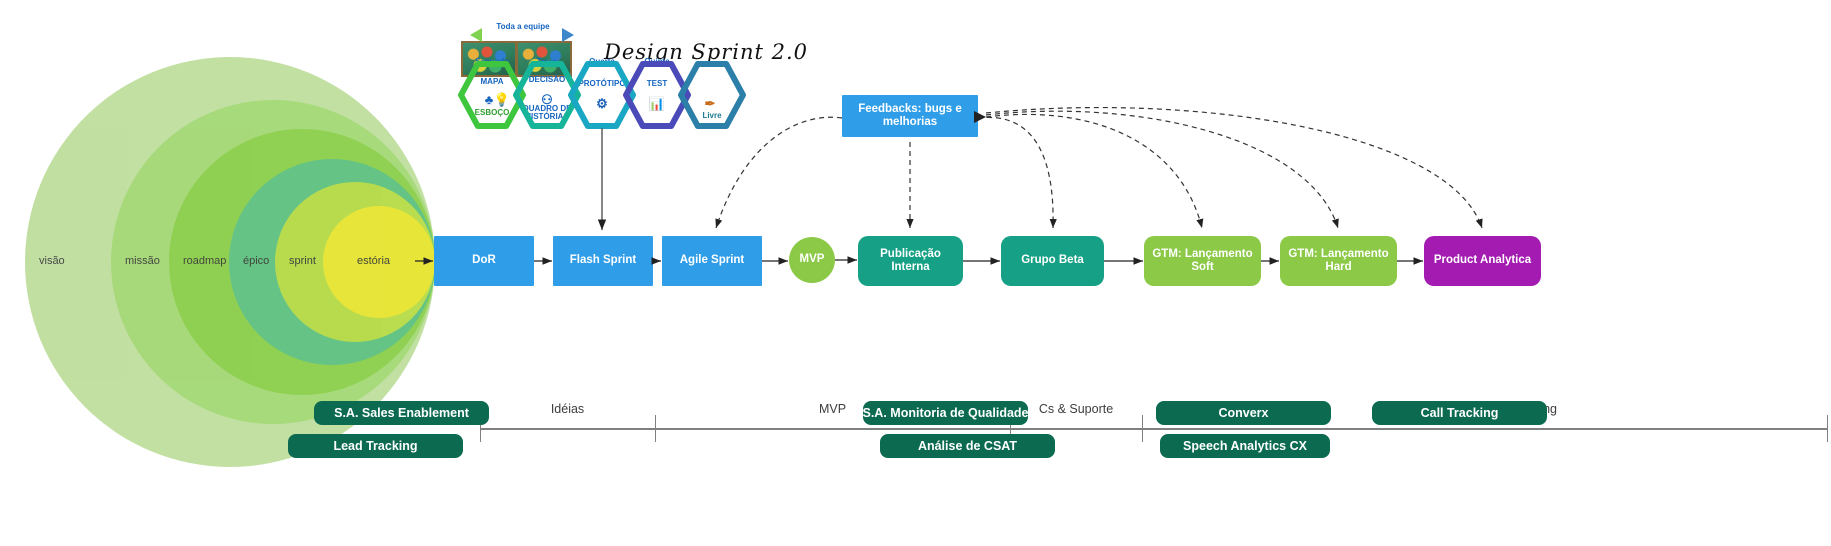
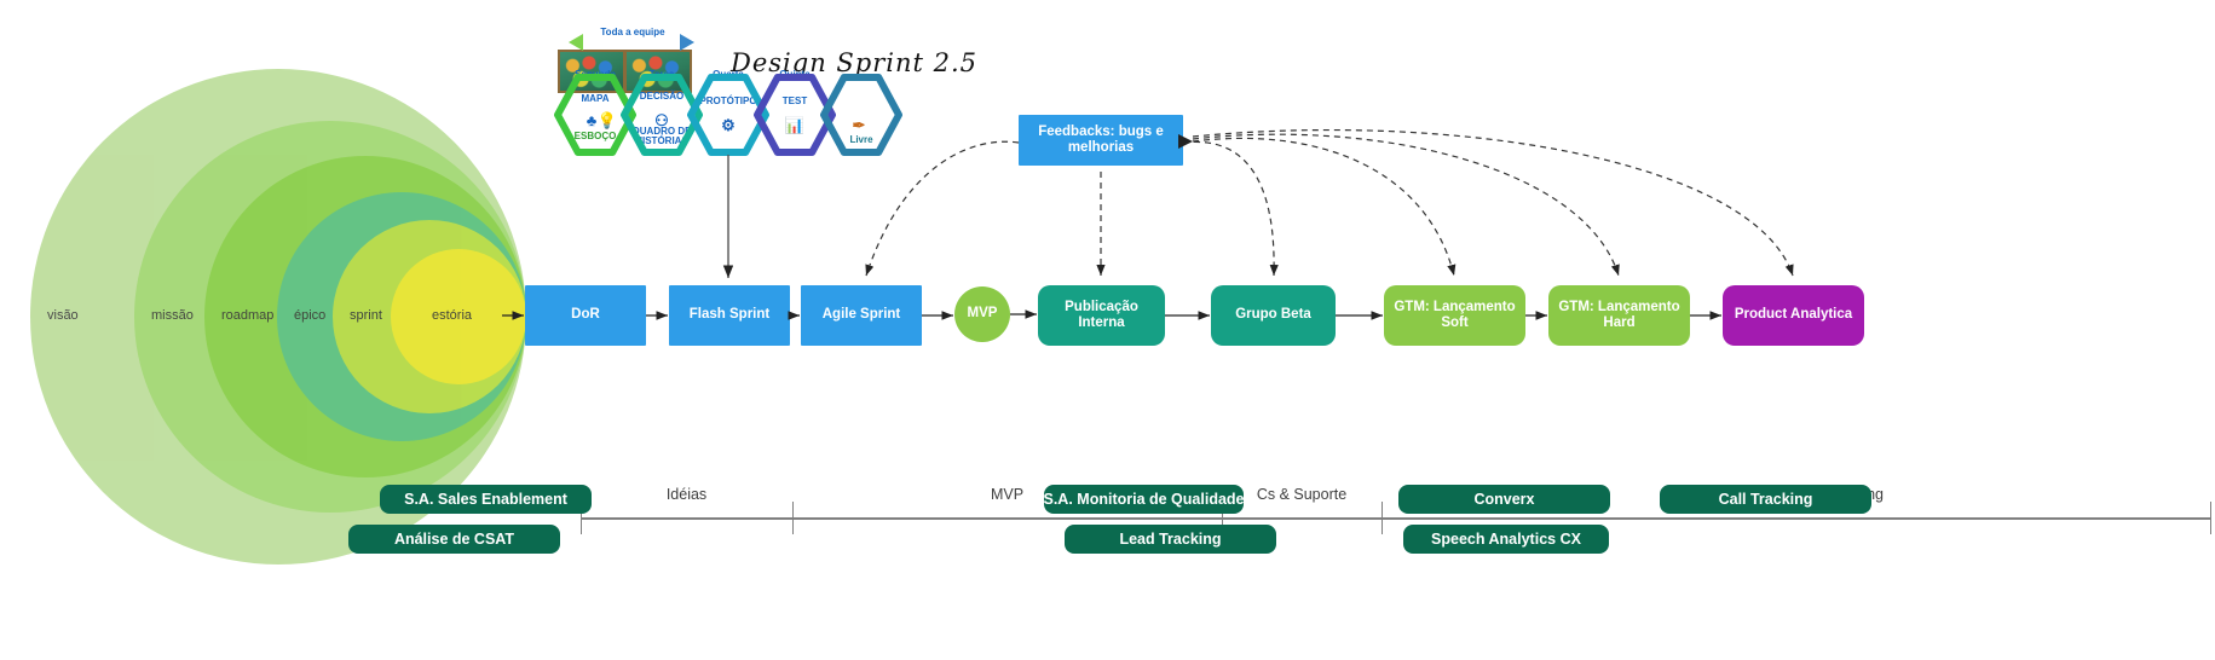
  visão
  missão
  roadmap
  épico
  sprint
  estória
- Design Sprint 2.0
+ Design Sprint 2.5
  Toda a equipe
  MAPA
  ESBOÇO
  DECISÃO
  UADRO D
  ISTÓRIA
  PROTÓTIPO
  TEST
  Livre
  ♣
  💡
  ⚇
  ⚙
  📊
  ✒
  Feedbacks: bugs e melhorias
  DoR
  Flash Sprint
  Agile Sprint
  MVP
  Publicação Interna
  Grupo Beta
  GTM: Lançamento Soft
  GTM: Lançamento Hard
  Product Analytica
  Idéias
  MVP
  Cs & Suporte
  S.A. Sales Enablement
- Lead Tracking
+ Análise de CSAT
  S.A. Monitoria de Qualidade
- Análise de CSAT
+ Lead Tracking
  Converx
  Speech Analytics CX
  Call Tracking
